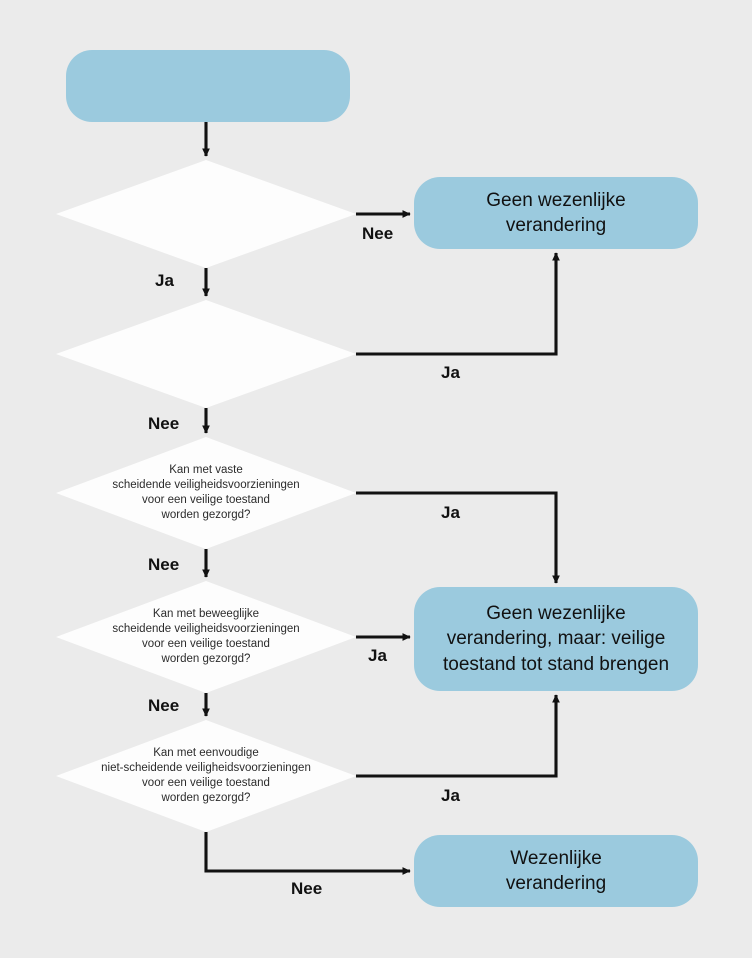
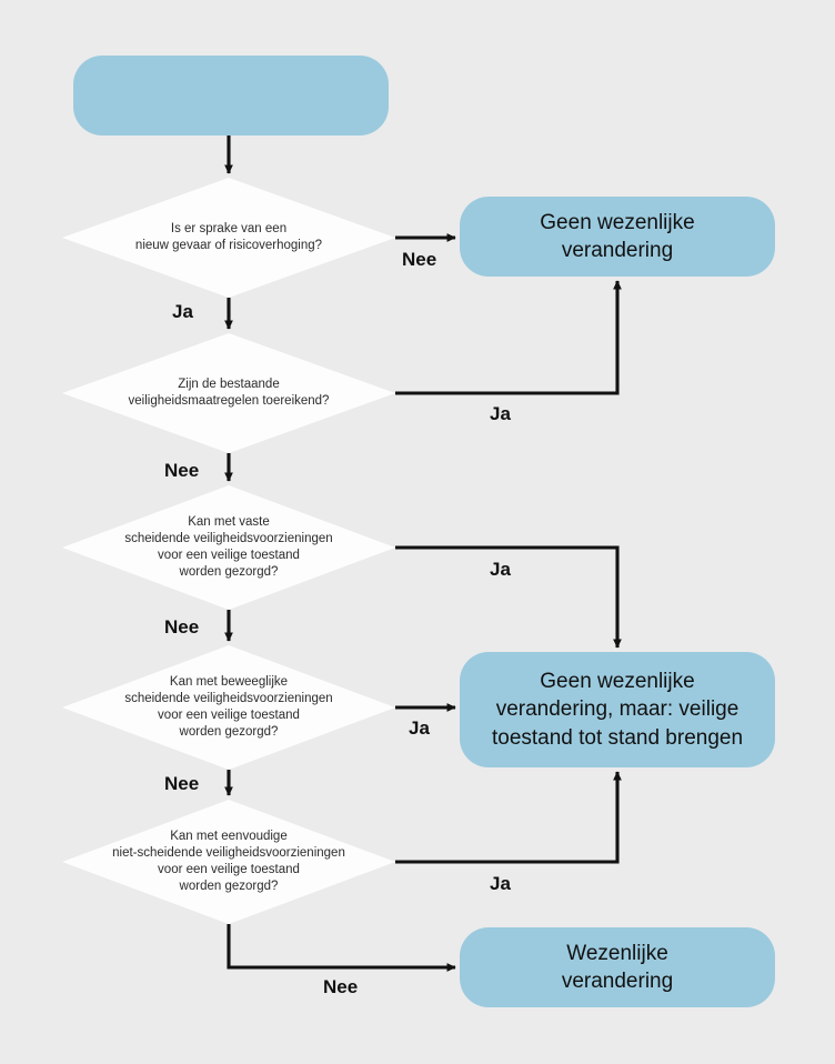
+ Is er sprake van een
+ nieuw gevaar of risicoverhoging?
+ Zijn de bestaande
+ veiligheidsmaatregelen toereikend?
  Kan met vaste
  scheidende veiligheidsvoorzieningen
  voor een veilige toestand
  worden gezorgd?
  Kan met beweeglijke
  scheidende veiligheidsvoorzieningen
  voor een veilige toestand
  worden gezorgd?
  Kan met eenvoudige
  niet-scheidende veiligheidsvoorzieningen
  voor een veilige toestand
  worden gezorgd?
  Geen wezenlijke
  verandering
  Geen wezenlijke
  verandering, maar: veilige
  toestand tot stand brengen
  Wezenlijke
  verandering
  Nee
  Ja
  Ja
  Nee
  Ja
  Nee
  Ja
  Nee
  Ja
  Nee
